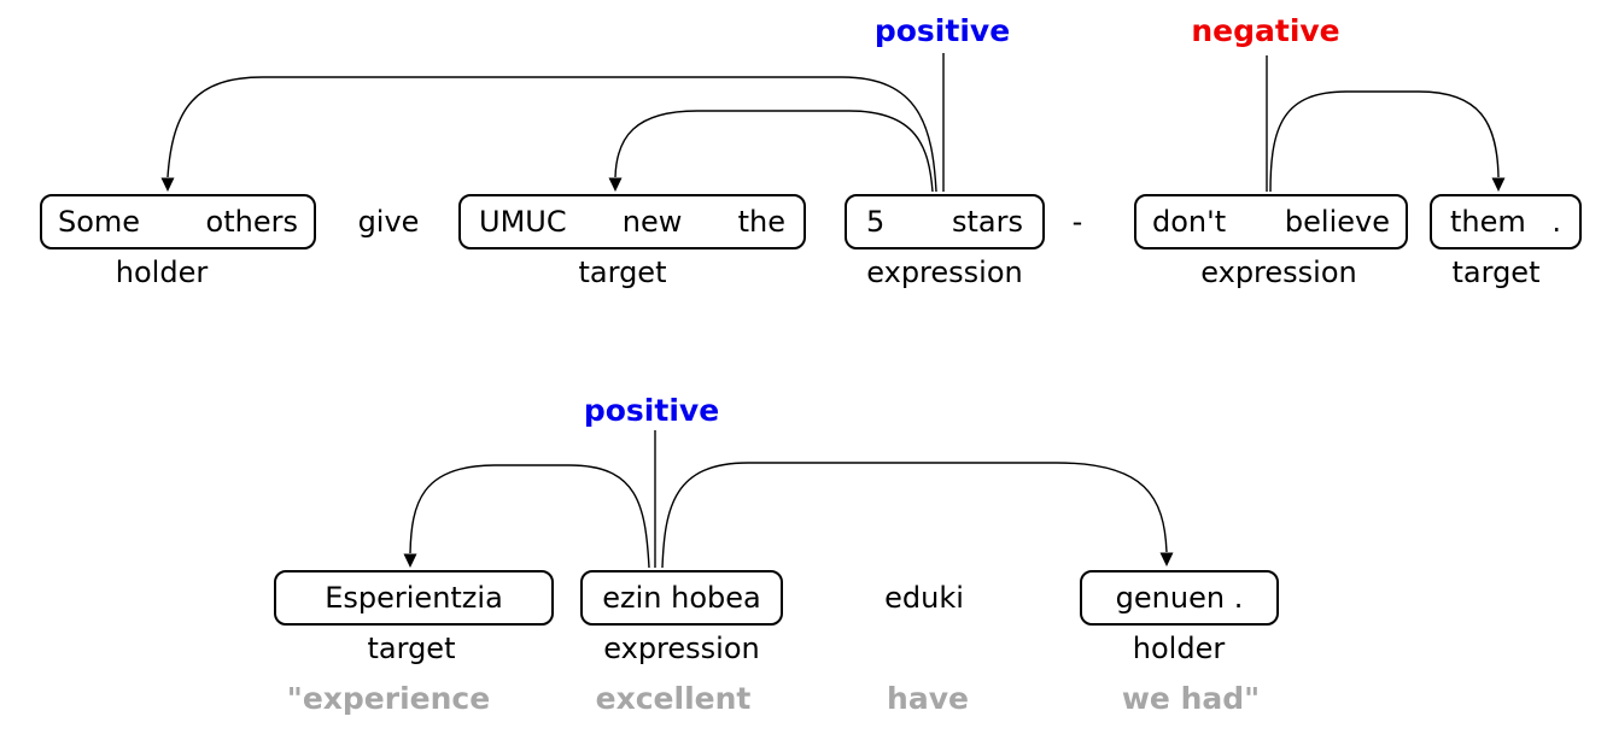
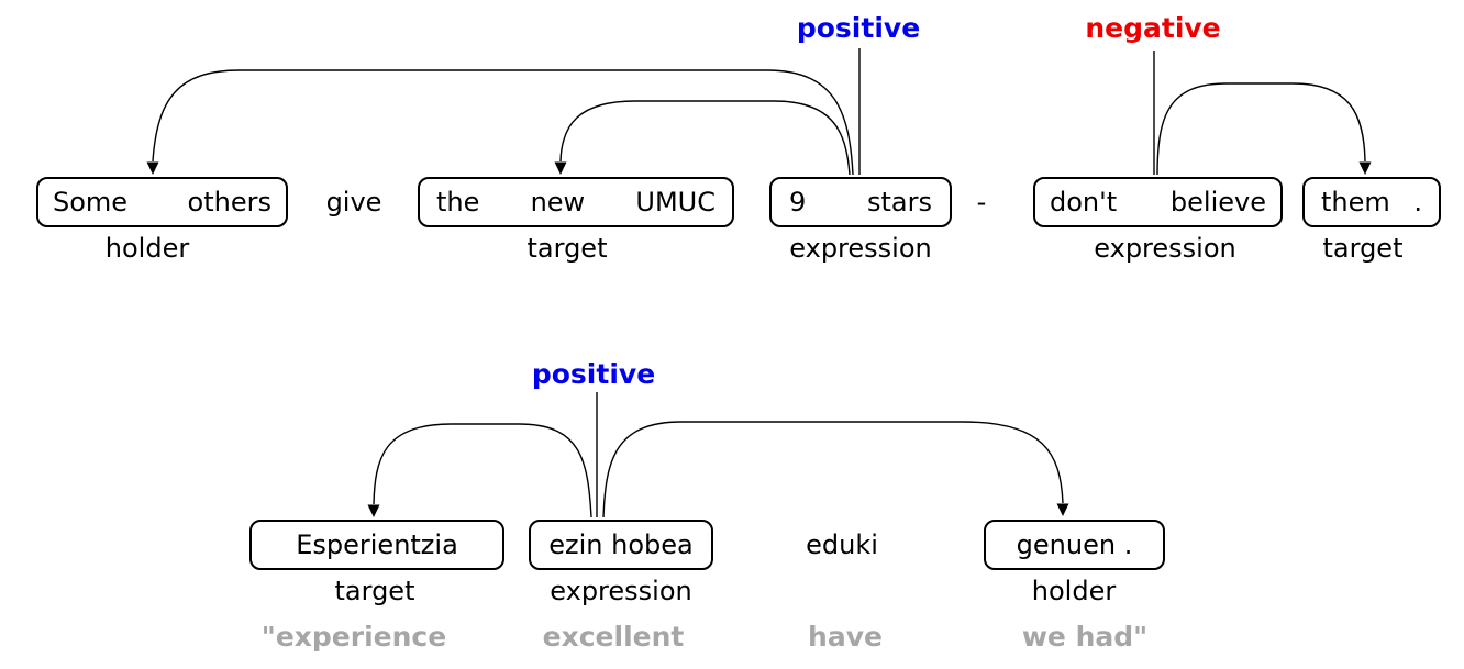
  positive
  negative
  Some
  others
  give
- UMUC
+ the
  new
- the
+ UMUC
- 5
+ 9
  stars
  -
  don't
  believe
  them
  .
  holder
  target
  expression
  expression
  target
  positive
  Esperientzia
  ezin hobea
  eduki
  genuen .
  target
  expression
  holder
  "experience
  excellent
  have
  we had"
